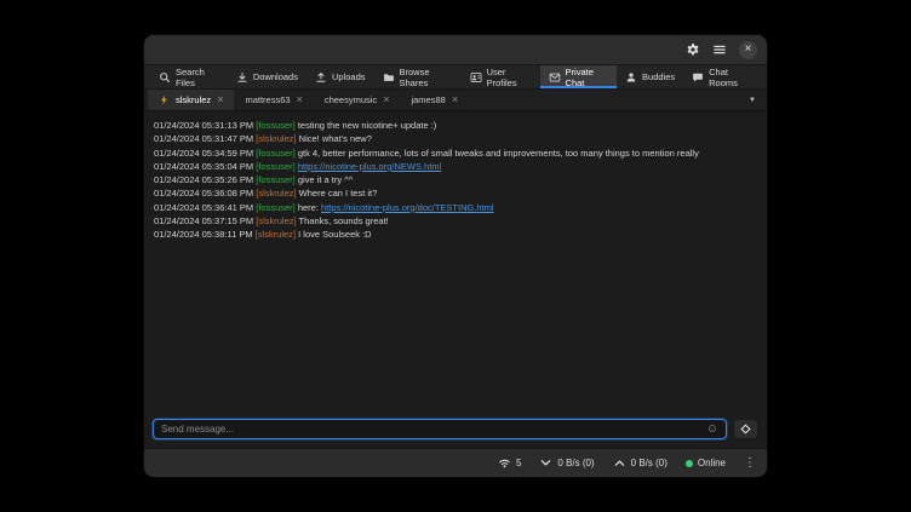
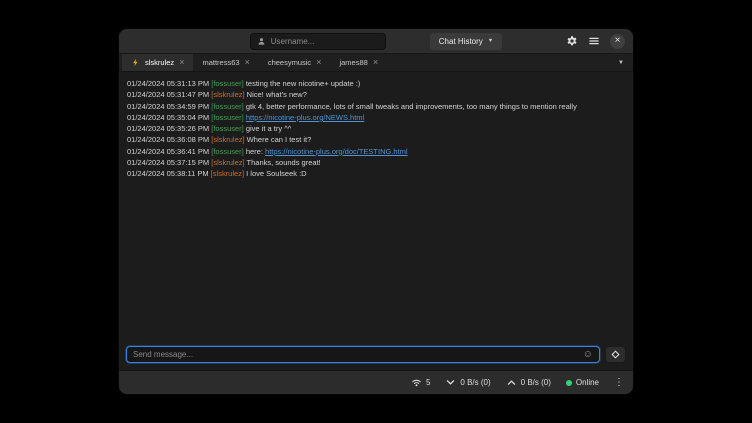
+ Username...
+ Chat History
  ×
- Search Files
- Downloads
- Uploads
- Browse Shares
- User Profiles
- Private Chat
- Buddies
- Chat Rooms
  slskrulez
  ×
  mattress63
  ×
  cheesymusic
  ×
  james88
  ×
  01/24/2024 05:31:13 PM [fossuser] testing the new nicotine+ update :)
  01/24/2024 05:31:47 PM [slskrulez] Nice! what's new?
  01/24/2024 05:34:59 PM [fossuser] gtk 4, better performance, lots of small tweaks and improvements, too many things to mention really
  01/24/2024 05:35:04 PM [fossuser] https://nicotine-plus.org/NEWS.html
  01/24/2024 05:35:26 PM [fossuser] give it a try ^^
  01/24/2024 05:36:08 PM [slskrulez] Where can I test it?
  01/24/2024 05:36:41 PM [fossuser] here: https://nicotine-plus.org/doc/TESTING.html
  01/24/2024 05:37:15 PM [slskrulez] Thanks, sounds great!
  01/24/2024 05:38:11 PM [slskrulez] I love Soulseek :D
  Send message...
  ☺
  5
  0 B/s (0)
  0 B/s (0)
  Online
  ⋮
